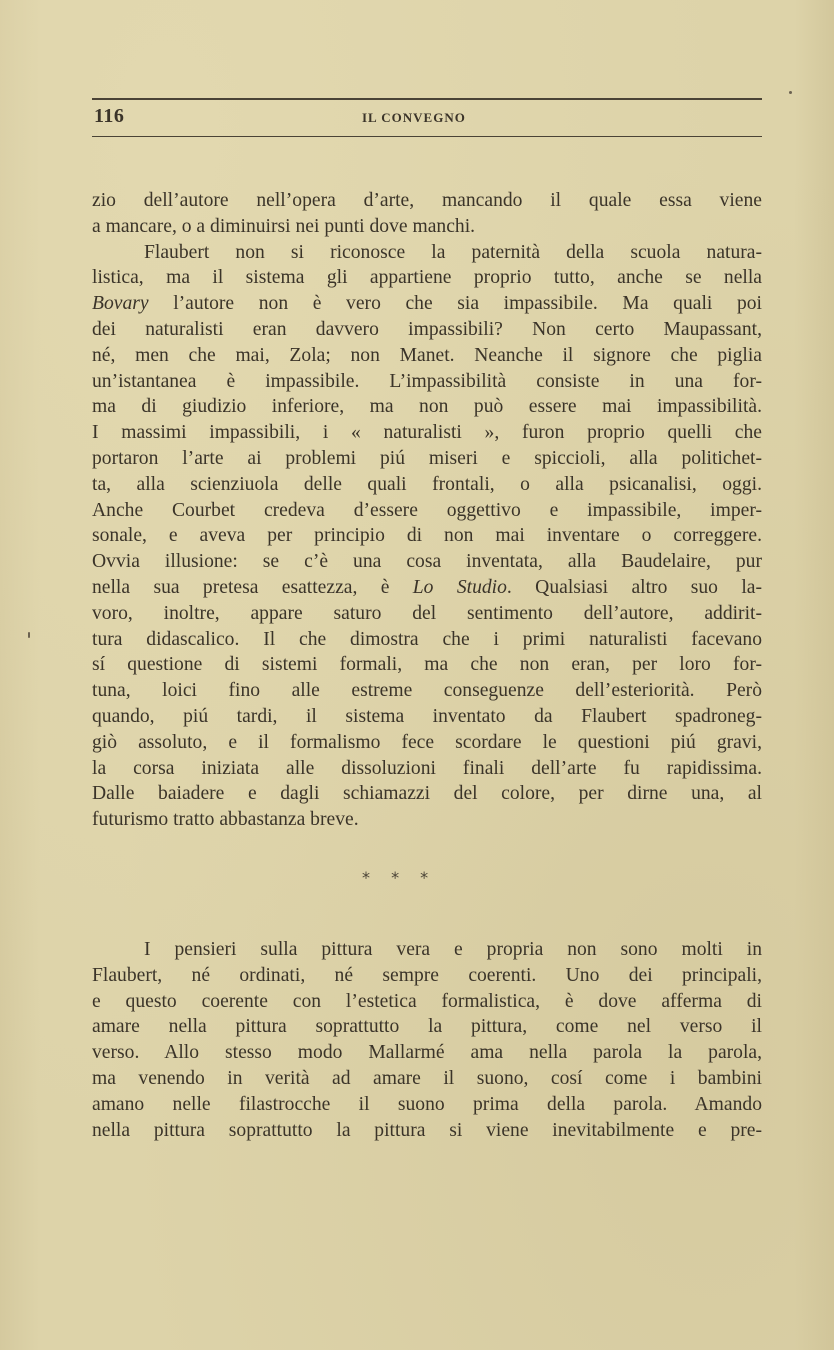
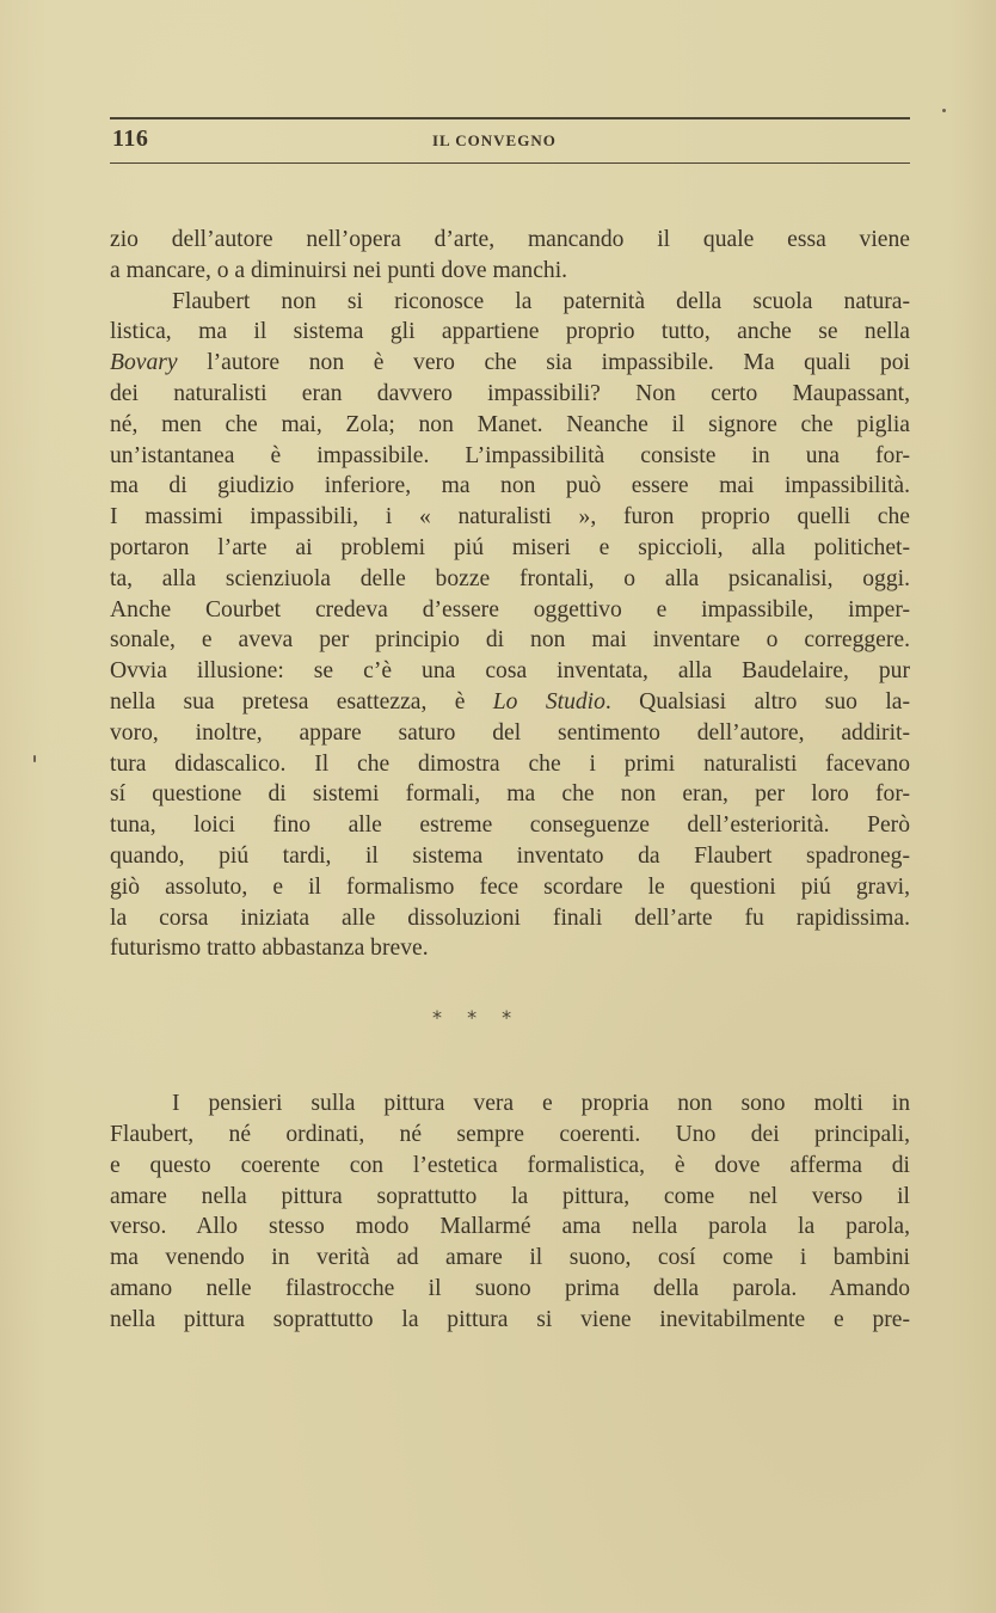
  116
  IL CONVEGNO
  zio dell’autore nell’opera d’arte, mancando il quale essa viene
  a mancare, o a diminuirsi nei punti dove manchi.
  Flaubert non si riconosce la paternità della scuola natura-
  listica, ma il sistema gli appartiene proprio tutto, anche se nella
  Bovary l’autore non è vero che sia impassibile. Ma quali poi
  dei naturalisti eran davvero impassibili? Non certo Maupassant,
  né, men che mai, Zola; non Manet. Neanche il signore che piglia
  un’istantanea è impassibile. L’impassibilità consiste in una for-
  ma di giudizio inferiore, ma non può essere mai impassibilità.
  I massimi impassibili, i « naturalisti », furon proprio quelli che
  portaron l’arte ai problemi piú miseri e spiccioli, alla politichet-
- ta, alla scienziuola delle quali frontali, o alla psicanalisi, oggi.
+ ta, alla scienziuola delle bozze frontali, o alla psicanalisi, oggi.
  Anche Courbet credeva d’essere oggettivo e impassibile, imper-
  sonale, e aveva per principio di non mai inventare o correggere.
  Ovvia illusione: se c’è una cosa inventata, alla Baudelaire, pur
  nella sua pretesa esattezza, è Lo Studio. Qualsiasi altro suo la-
  voro, inoltre, appare saturo del sentimento dell’autore, addirit-
  tura didascalico. Il che dimostra che i primi naturalisti facevano
  sí questione di sistemi formali, ma che non eran, per loro for-
  tuna, loici fino alle estreme conseguenze dell’esteriorità. Però
  quando, piú tardi, il sistema inventato da Flaubert spadroneg-
  giò assoluto, e il formalismo fece scordare le questioni piú gravi,
  la corsa iniziata alle dissoluzioni finali dell’arte fu rapidissima.
- Dalle baiadere e dagli schiamazzi del colore, per dirne una, al
  futurismo tratto abbastanza breve.
  * * *
  I pensieri sulla pittura vera e propria non sono molti in
  Flaubert, né ordinati, né sempre coerenti. Uno dei principali,
  e questo coerente con l’estetica formalistica, è dove afferma di
  amare nella pittura soprattutto la pittura, come nel verso il
  verso. Allo stesso modo Mallarmé ama nella parola la parola,
  ma venendo in verità ad amare il suono, cosí come i bambini
  amano nelle filastrocche il suono prima della parola. Amando
  nella pittura soprattutto la pittura si viene inevitabilmente e pre-
